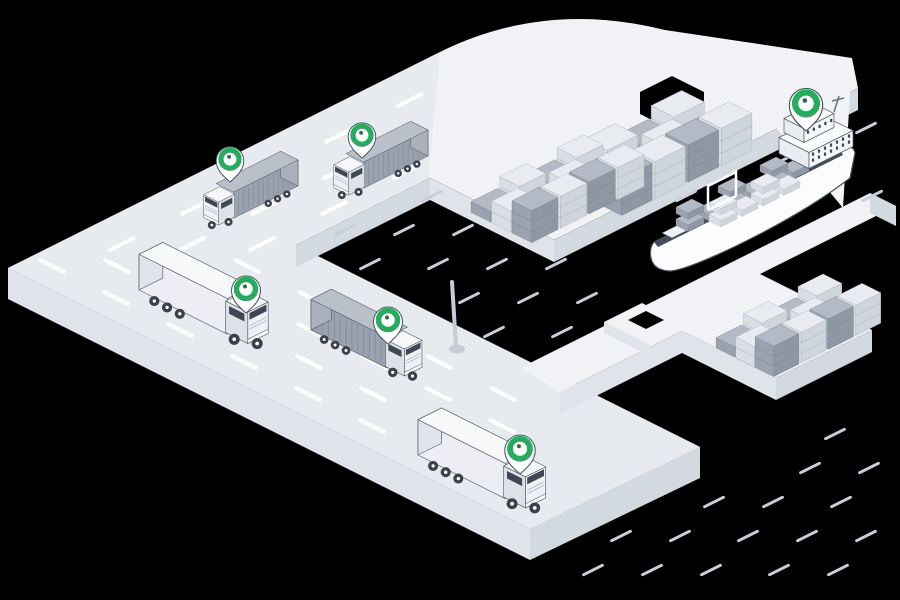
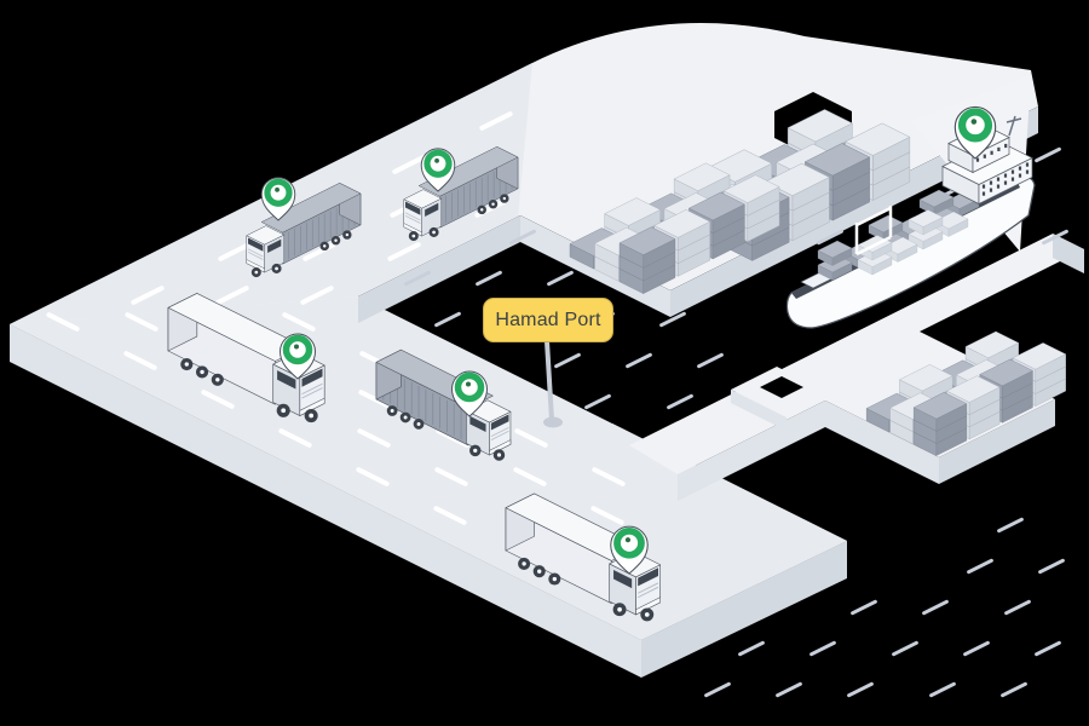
+ Hamad Port
